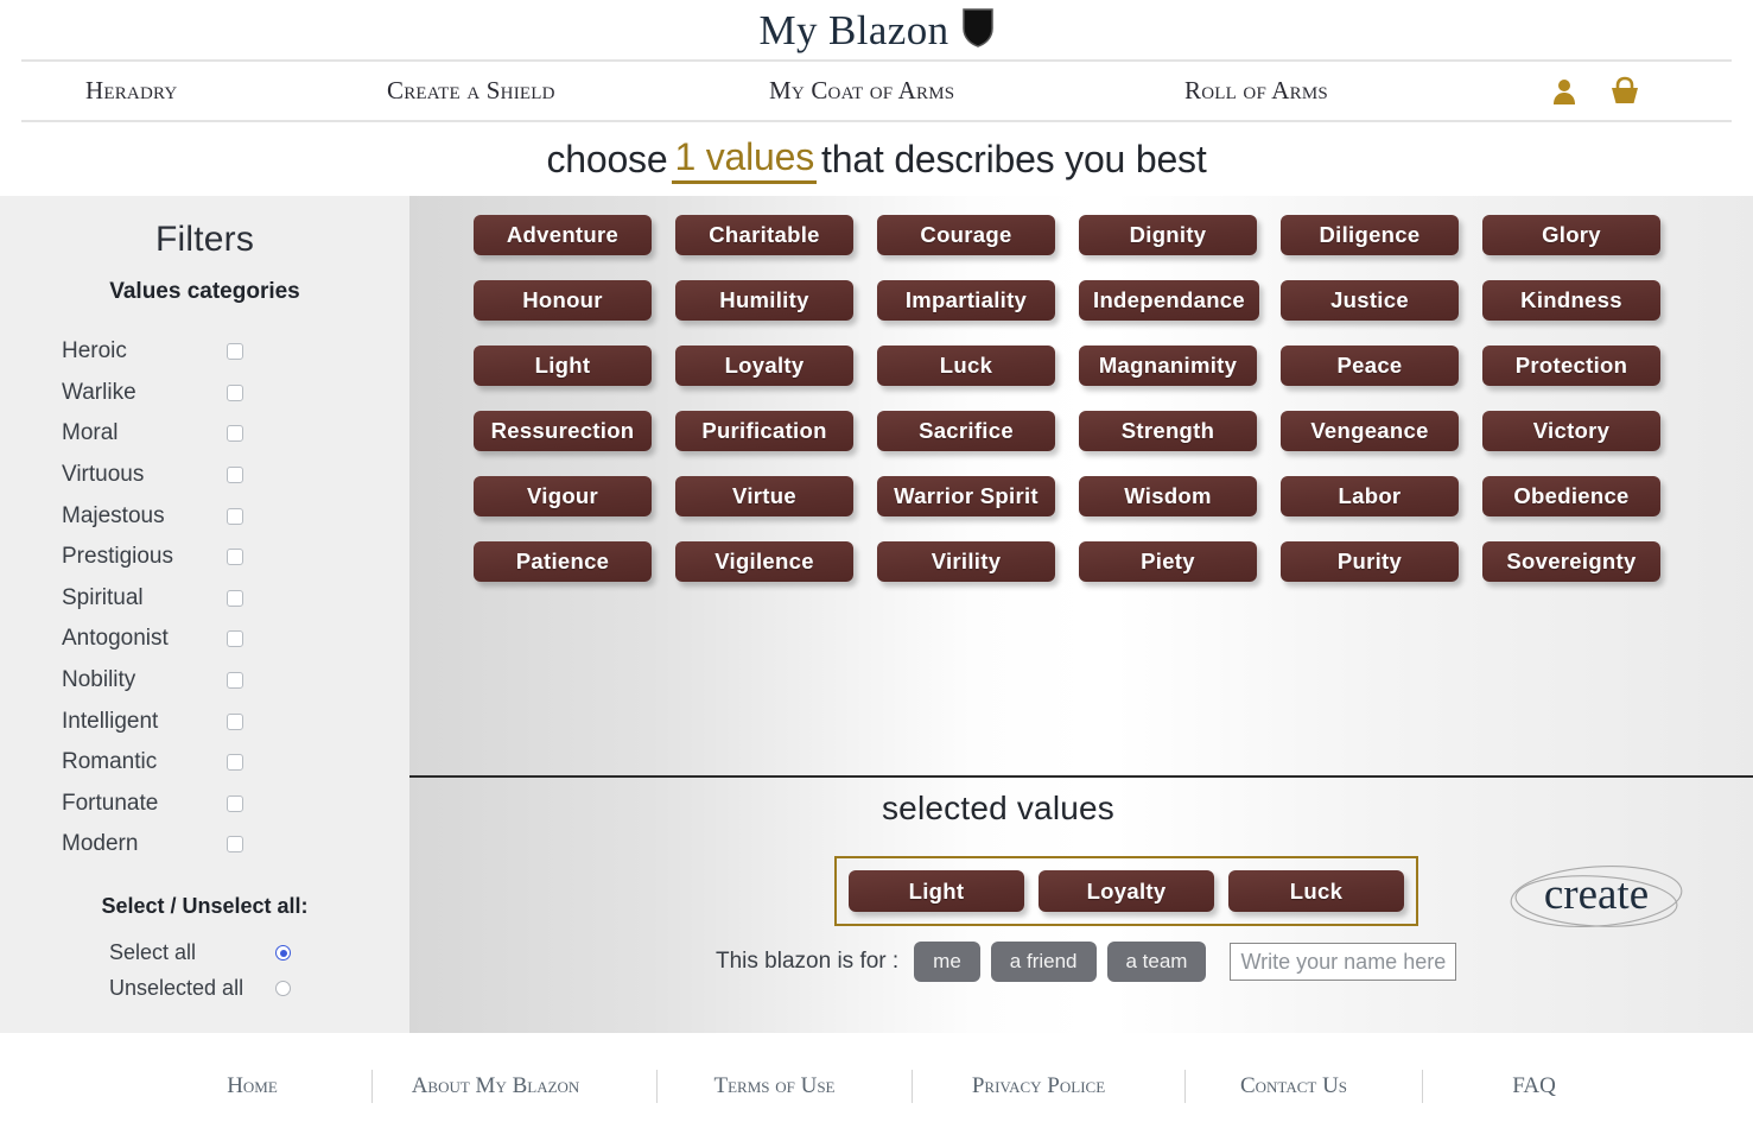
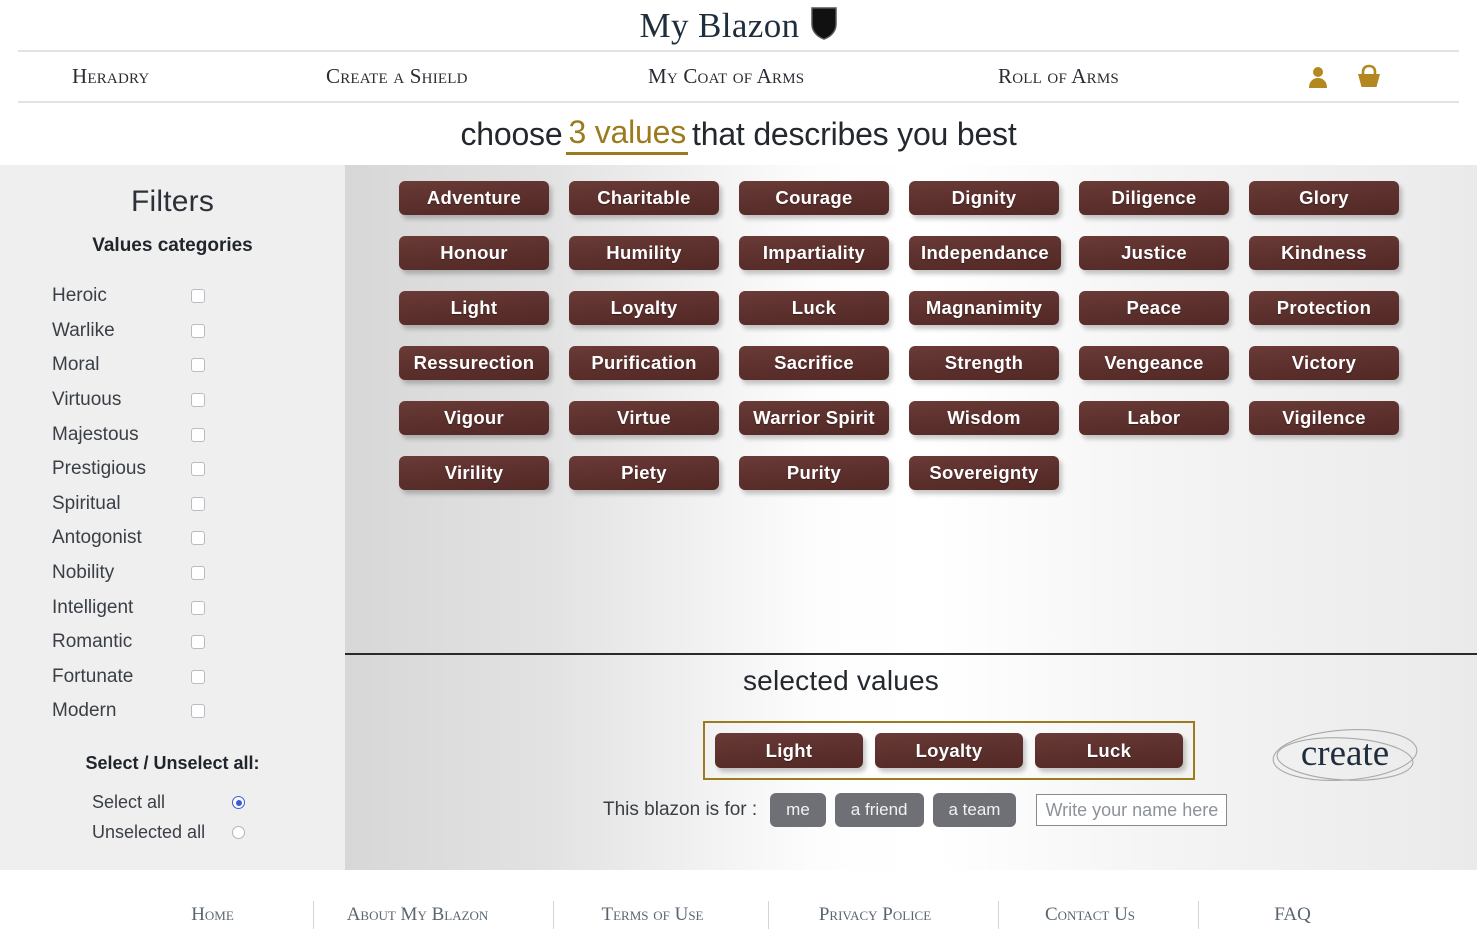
  My Blazon
  Heradry
  Create a Shield
  My Coat of Arms
  Roll of Arms
  choose
- 1 values
+ 3 values
  that describes you best
  Filters
  Values categories
  Heroic
  Warlike
  Moral
  Virtuous
  Majestous
  Prestigious
  Spiritual
  Antogonist
  Nobility
  Intelligent
  Romantic
  Fortunate
  Modern
  Select / Unselect all:
  Select all
  Unselected all
  Adventure
  Charitable
  Courage
  Dignity
  Diligence
  Glory
  Honour
  Humility
  Impartiality
  Independance
  Justice
  Kindness
  Light
  Loyalty
  Luck
  Magnanimity
  Peace
  Protection
  Ressurection
  Purification
  Sacrifice
  Strength
  Vengeance
  Victory
  Vigour
  Virtue
  Warrior Spirit
  Wisdom
  Labor
- Obedience
- Patience
  Vigilence
  Virility
  Piety
  Purity
  Sovereignty
  selected values
  Light
  Loyalty
  Luck
  create
  This blazon is for :
  me
  a friend
  a team
  Write your name here
  Home
  About My Blazon
  Terms of Use
  Privacy Police
  Contact Us
  FAQ
